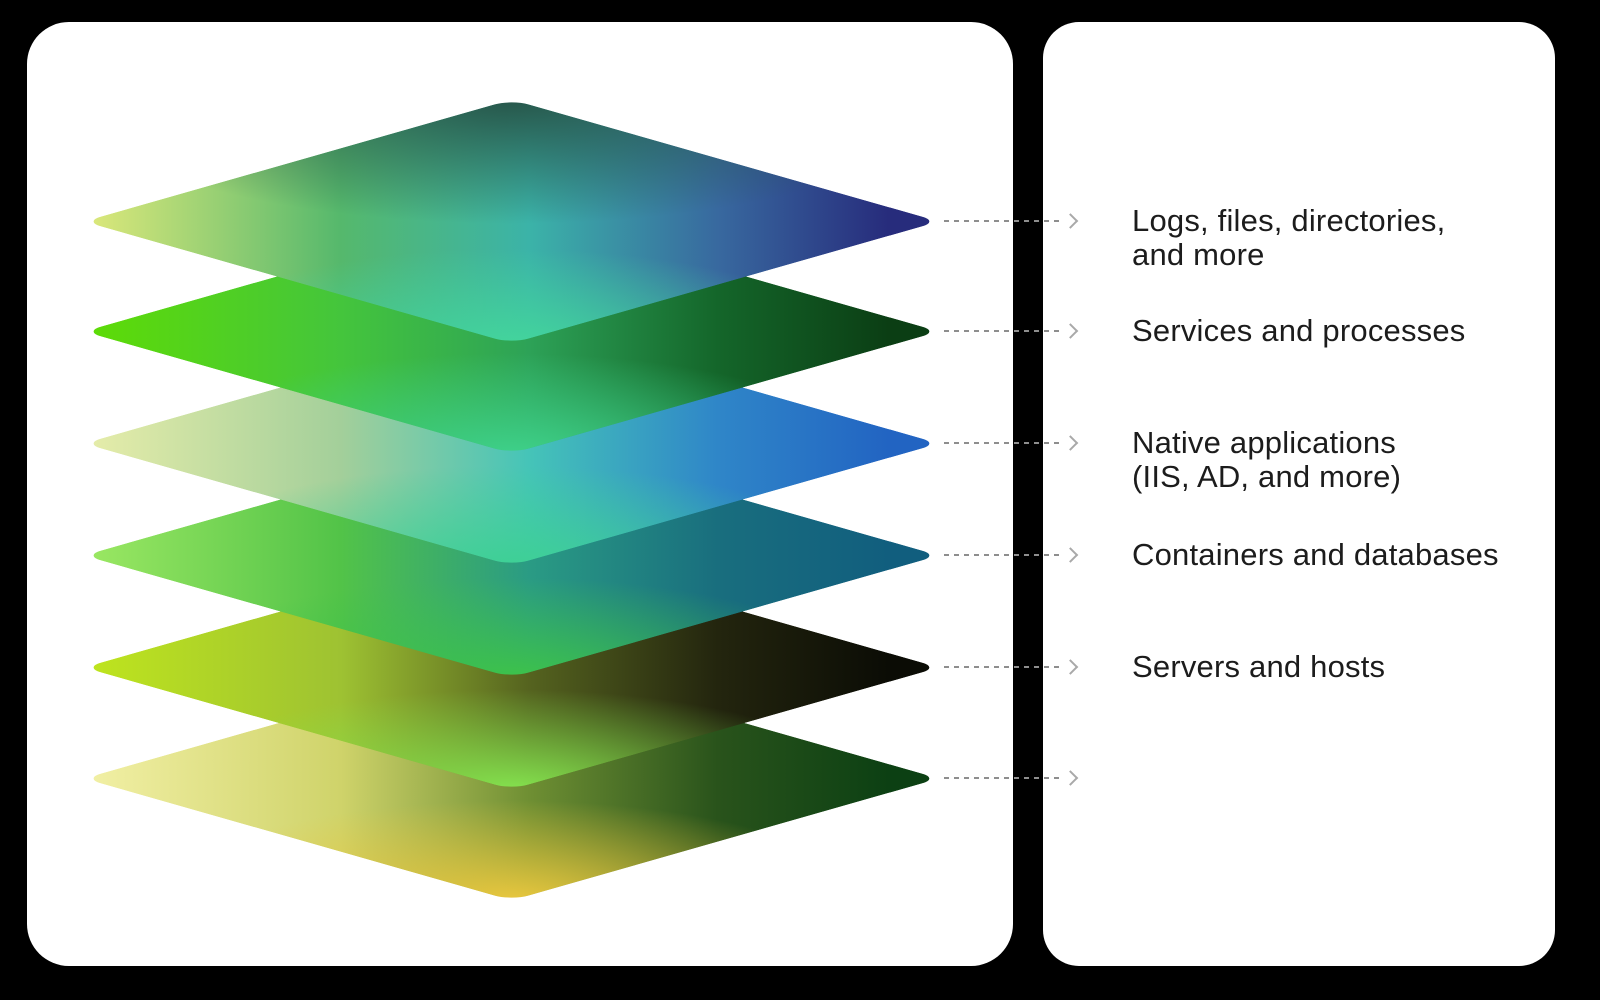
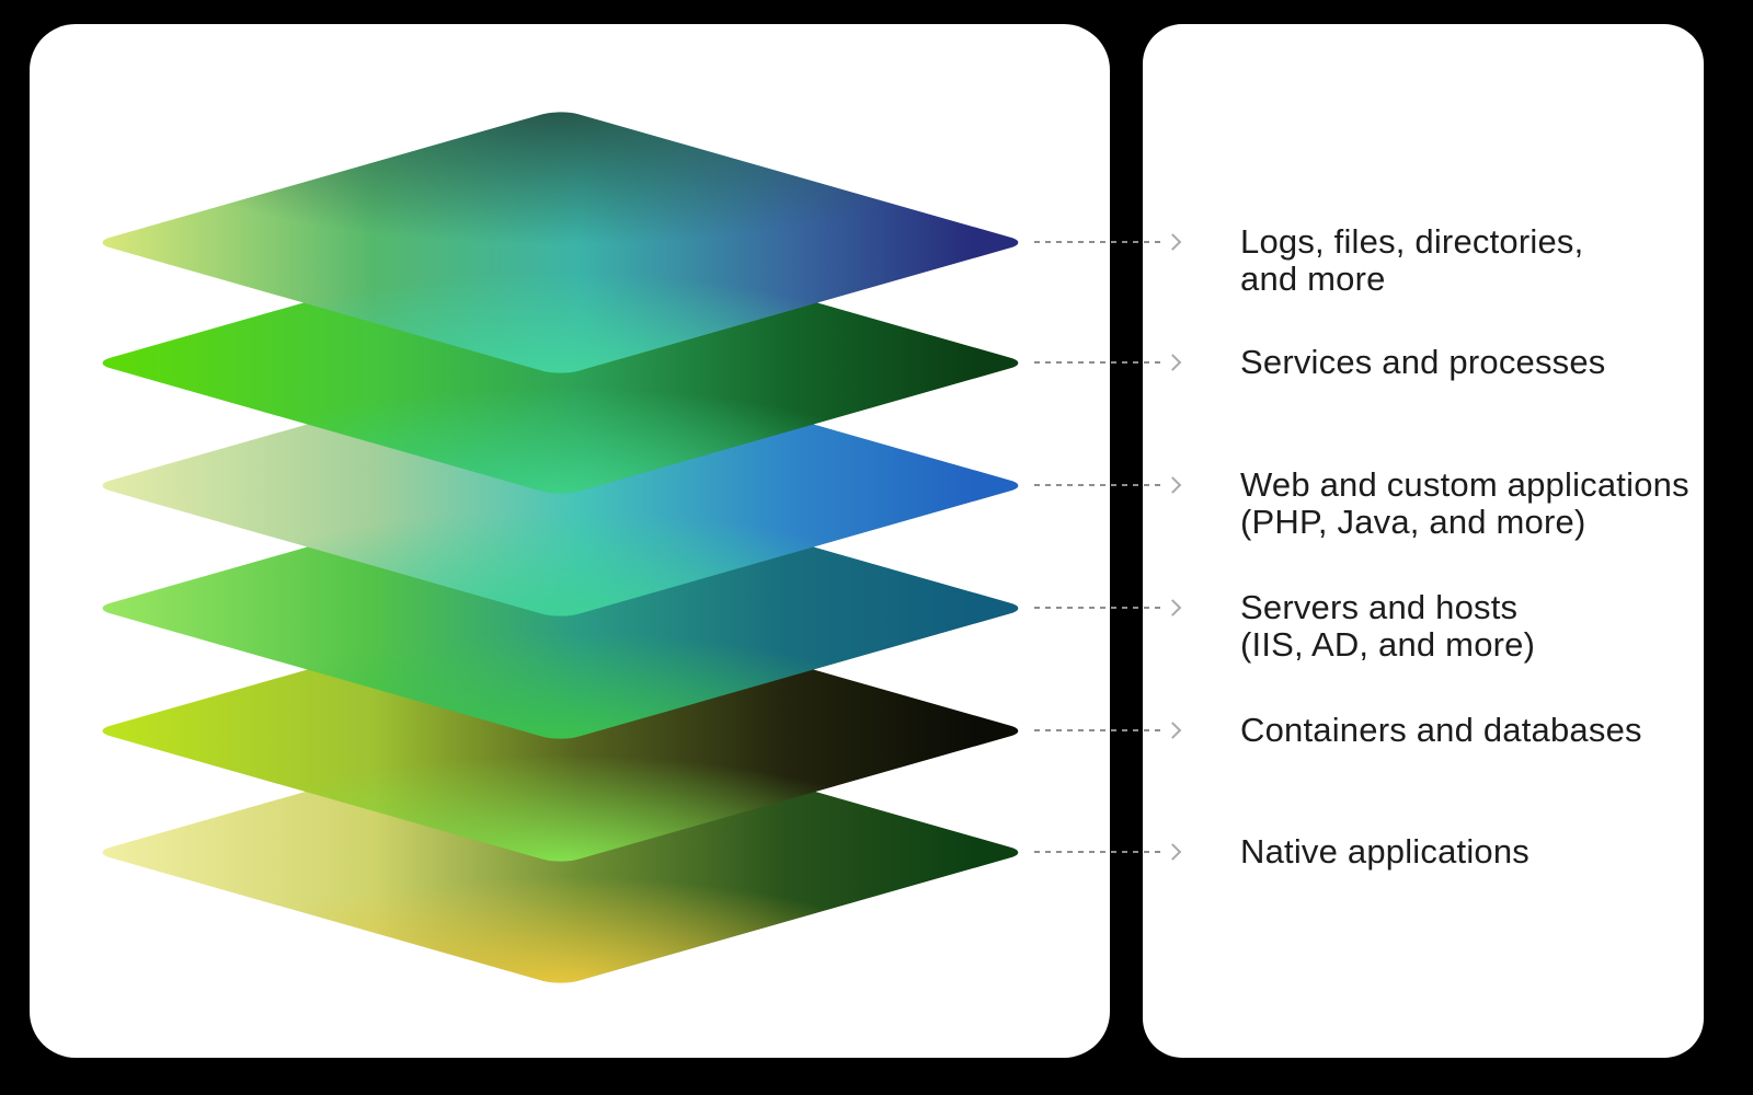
  Logs, files, directories,
  and more
  Services and processes
+ Web and custom applications
+ (PHP, Java, and more)
- Native applications
+ Servers and hosts
  (IIS, AD, and more)
  Containers and databases
- Servers and hosts
+ Native applications
